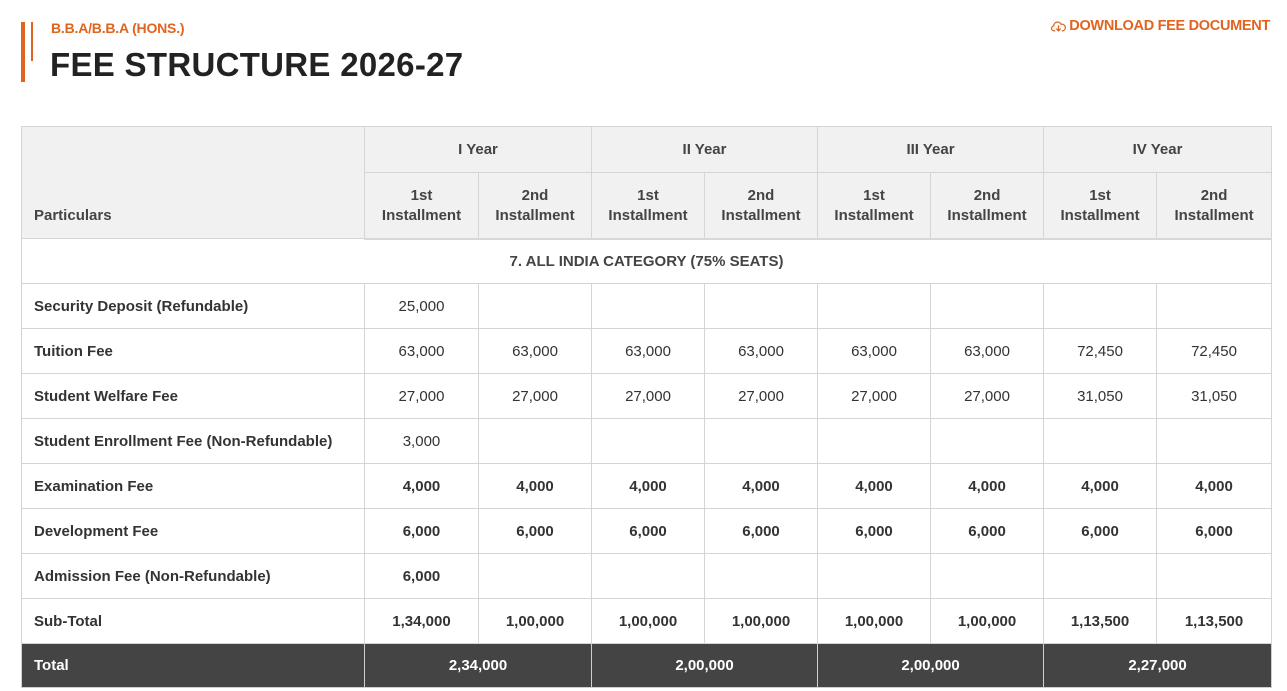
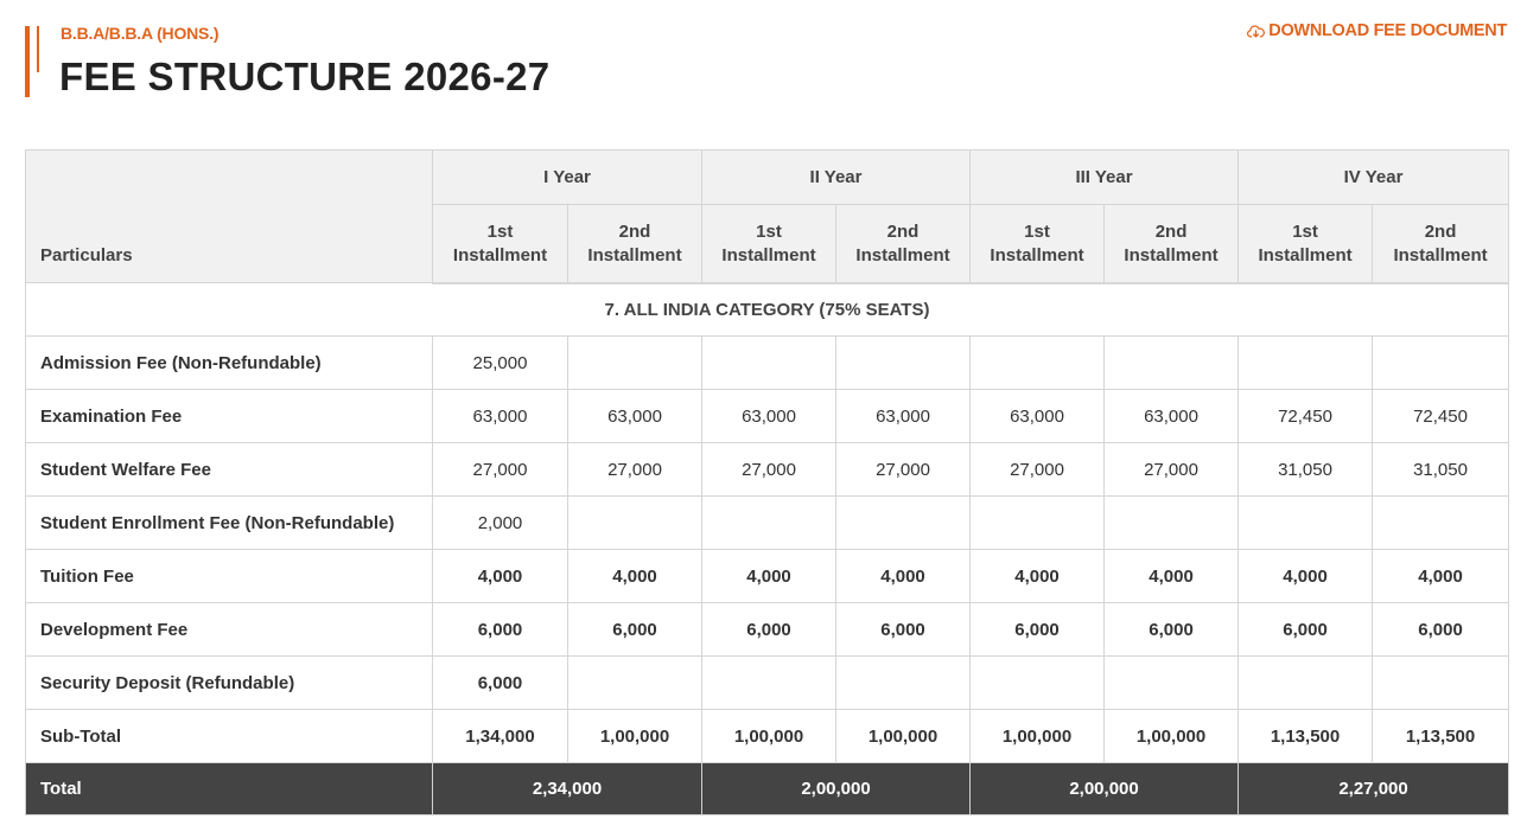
  B.B.A/B.B.A (HONS.)
  FEE STRUCTURE 2026-27
  DOWNLOAD FEE DOCUMENT
  Particulars	I Year	II Year	III Year	IV Year
  1stInstallment	2ndInstallment	1stInstallment	2ndInstallment	1stInstallment	2ndInstallment	1stInstallment	2ndInstallment
  7. ALL INDIA CATEGORY (75% SEATS)
- Security Deposit (Refundable)	25,000
+ Admission Fee (Non-Refundable)	25,000
- Tuition Fee	63,000	63,000	63,000	63,000	63,000	63,000	72,450	72,450
+ Examination Fee	63,000	63,000	63,000	63,000	63,000	63,000	72,450	72,450
  Student Welfare Fee	27,000	27,000	27,000	27,000	27,000	27,000	31,050	31,050
- Student Enrollment Fee (Non-Refundable)	3,000
+ Student Enrollment Fee (Non-Refundable)	2,000
- Examination Fee	4,000	4,000	4,000	4,000	4,000	4,000	4,000	4,000
+ Tuition Fee	4,000	4,000	4,000	4,000	4,000	4,000	4,000	4,000
  Development Fee	6,000	6,000	6,000	6,000	6,000	6,000	6,000	6,000
- Admission Fee (Non-Refundable)	6,000
+ Security Deposit (Refundable)	6,000
  Sub-Total	1,34,000	1,00,000	1,00,000	1,00,000	1,00,000	1,00,000	1,13,500	1,13,500
  Total	2,34,000	2,00,000	2,00,000	2,27,000
